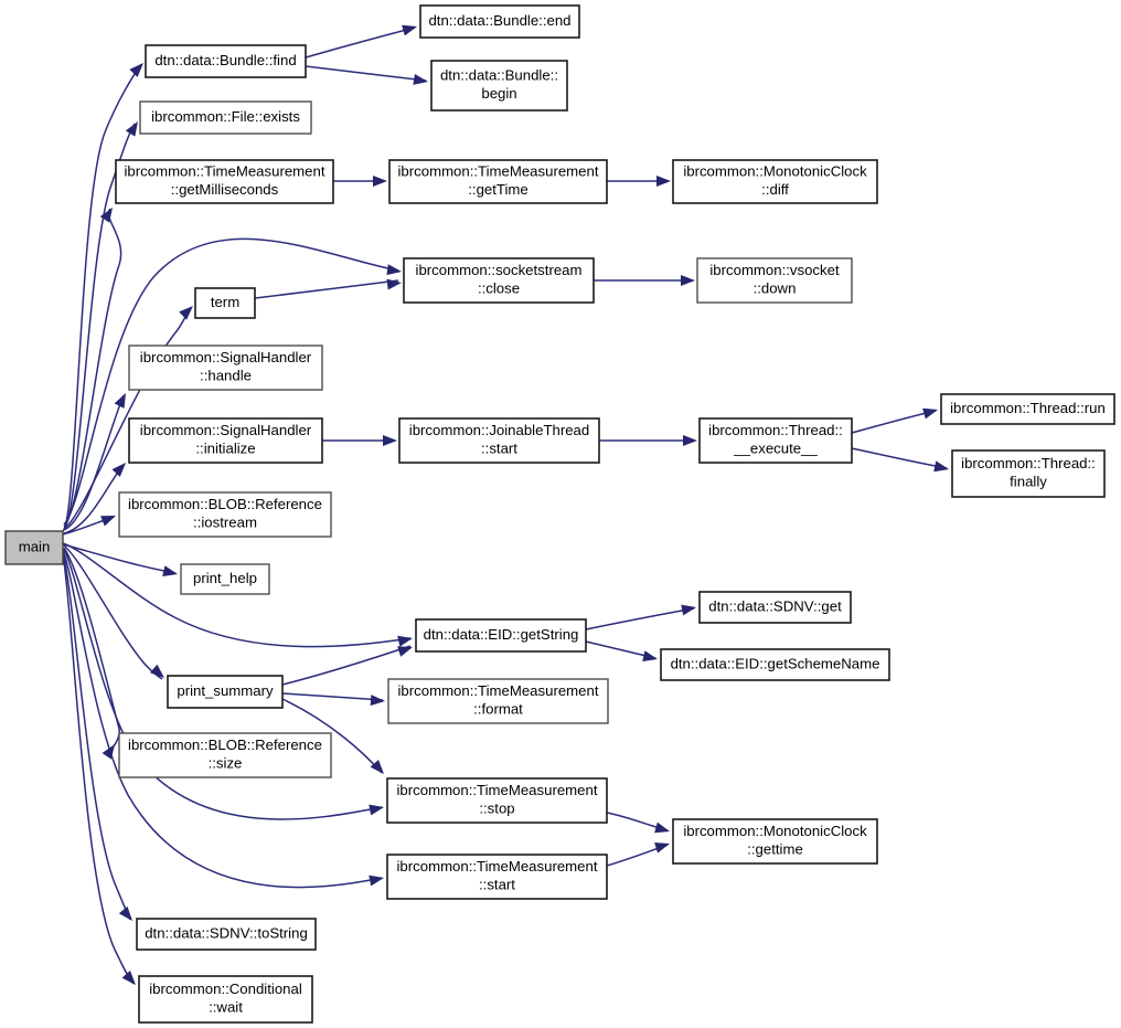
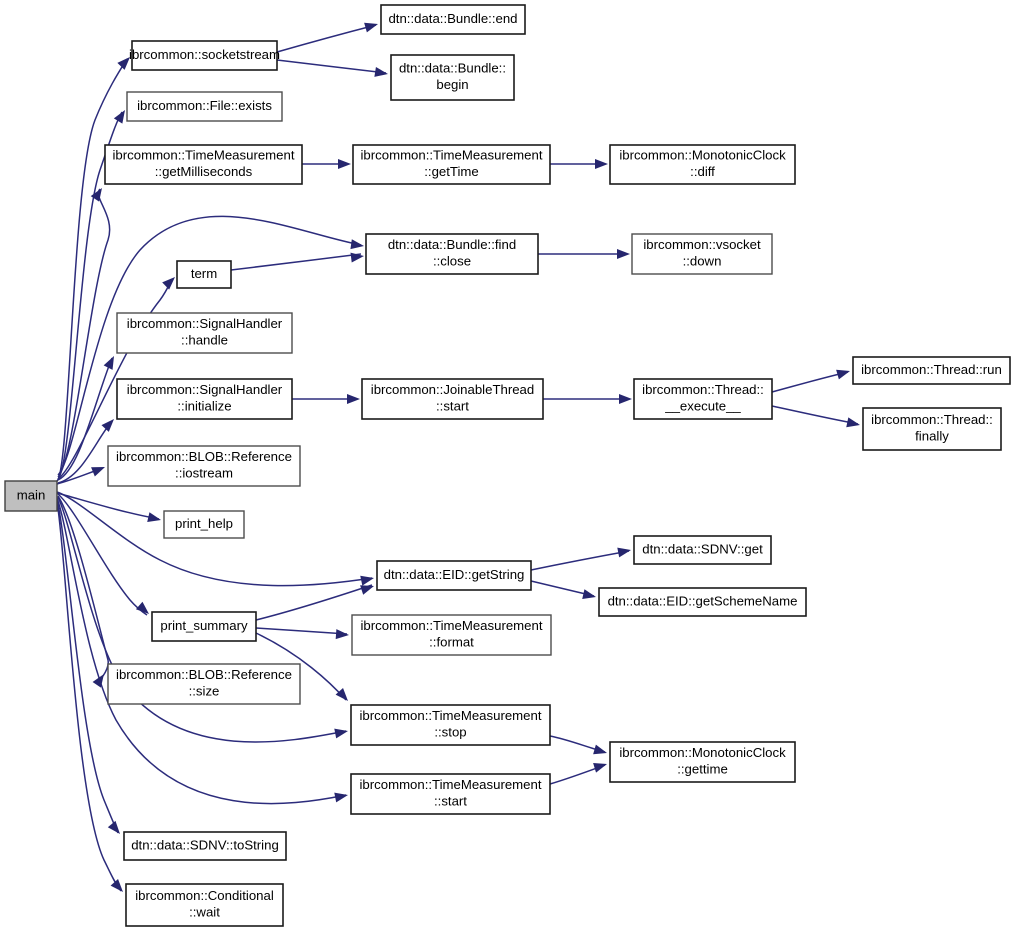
  main
- dtn::data::Bundle::find
+ ibrcommon::socketstream
  dtn::data::Bundle::end
  dtn::data::Bundle::
  begin
  ibrcommon::File::exists
  ibrcommon::TimeMeasurement
  ::getMilliseconds
  ibrcommon::TimeMeasurement
  ::getTime
  ibrcommon::MonotonicClock
  ::diff
- ibrcommon::socketstream
+ dtn::data::Bundle::find
  ::close
  ibrcommon::vsocket
  ::down
  term
  ibrcommon::SignalHandler
  ::handle
  ibrcommon::SignalHandler
  ::initialize
  ibrcommon::JoinableThread
  ::start
  ibrcommon::Thread::
  __execute__
  ibrcommon::Thread::run
  ibrcommon::Thread::
  finally
  ibrcommon::BLOB::Reference
  ::iostream
  print_help
  dtn::data::EID::getString
  dtn::data::SDNV::get
  dtn::data::EID::getSchemeName
  print_summary
  ibrcommon::TimeMeasurement
  ::format
  ibrcommon::BLOB::Reference
  ::size
  ibrcommon::TimeMeasurement
  ::stop
  ibrcommon::TimeMeasurement
  ::start
  ibrcommon::MonotonicClock
  ::gettime
  dtn::data::SDNV::toString
  ibrcommon::Conditional
  ::wait
